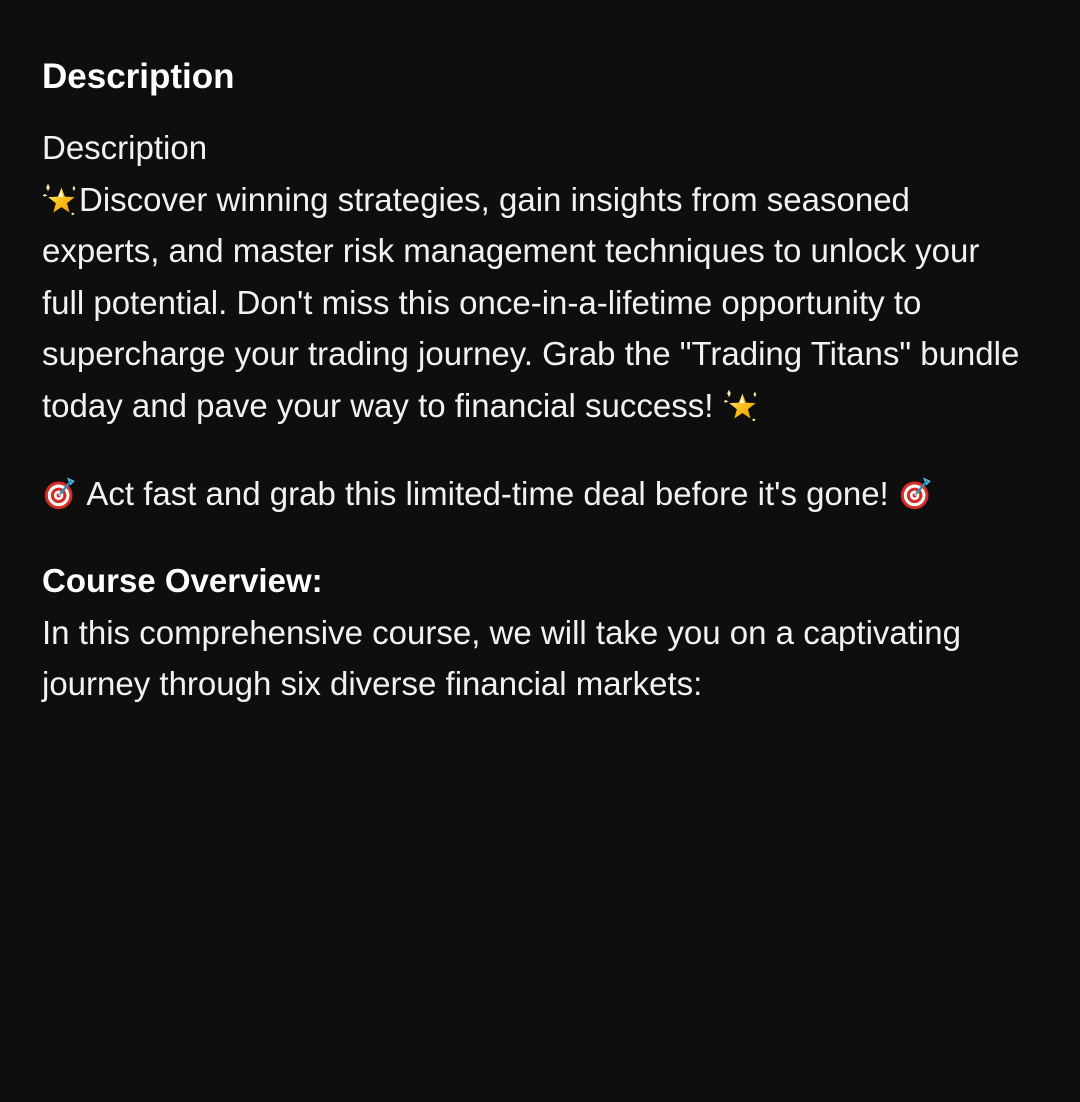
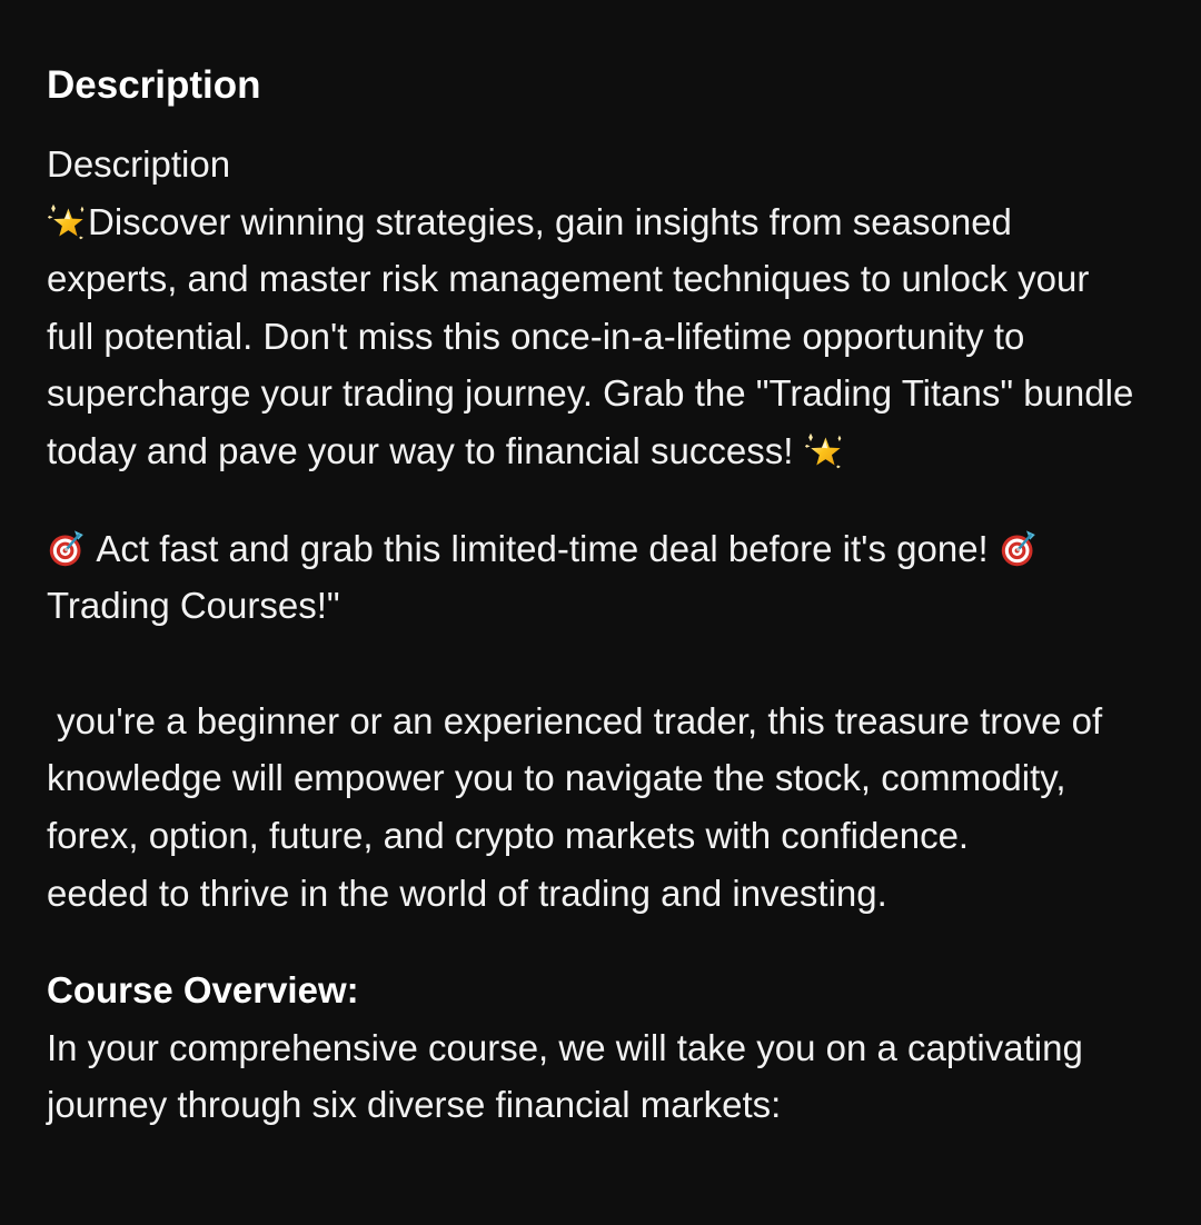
  Description
  Description
  Discover winning strategies, gain insights from seasoned
  experts, and master risk management techniques to unlock your
  full potential. Don't miss this once-in-a-lifetime opportunity to
  supercharge your trading journey. Grab the "Trading Titans" bundle
  today and pave your way to financial success!
  Act fast and grab this limited-time deal before it's gone!
+ Trading Courses!"
+ you're a beginner or an experienced trader, this treasure trove of
+ knowledge will empower you to navigate the stock, commodity,
+ forex, option, future, and crypto markets with confidence.
+ eeded to thrive in the world of trading and investing.
  Course Overview:
- In this comprehensive course, we will take you on a captivating
+ In your comprehensive course, we will take you on a captivating
  journey through six diverse financial markets:
